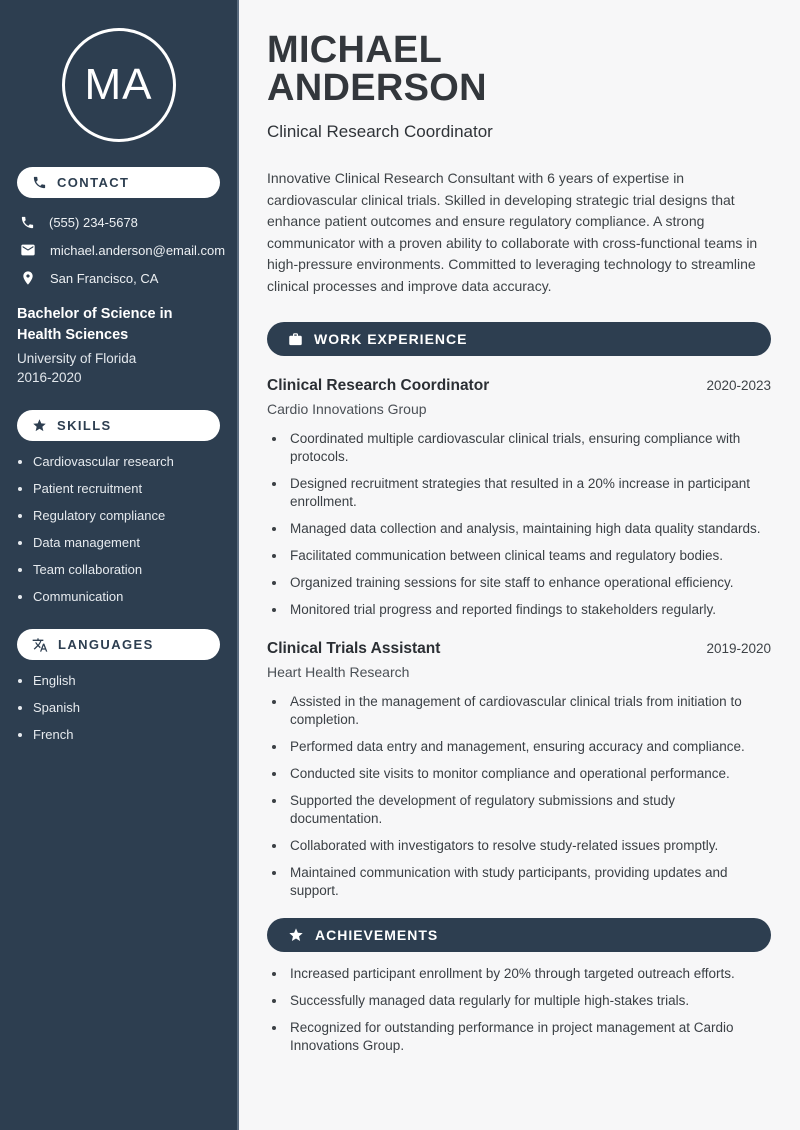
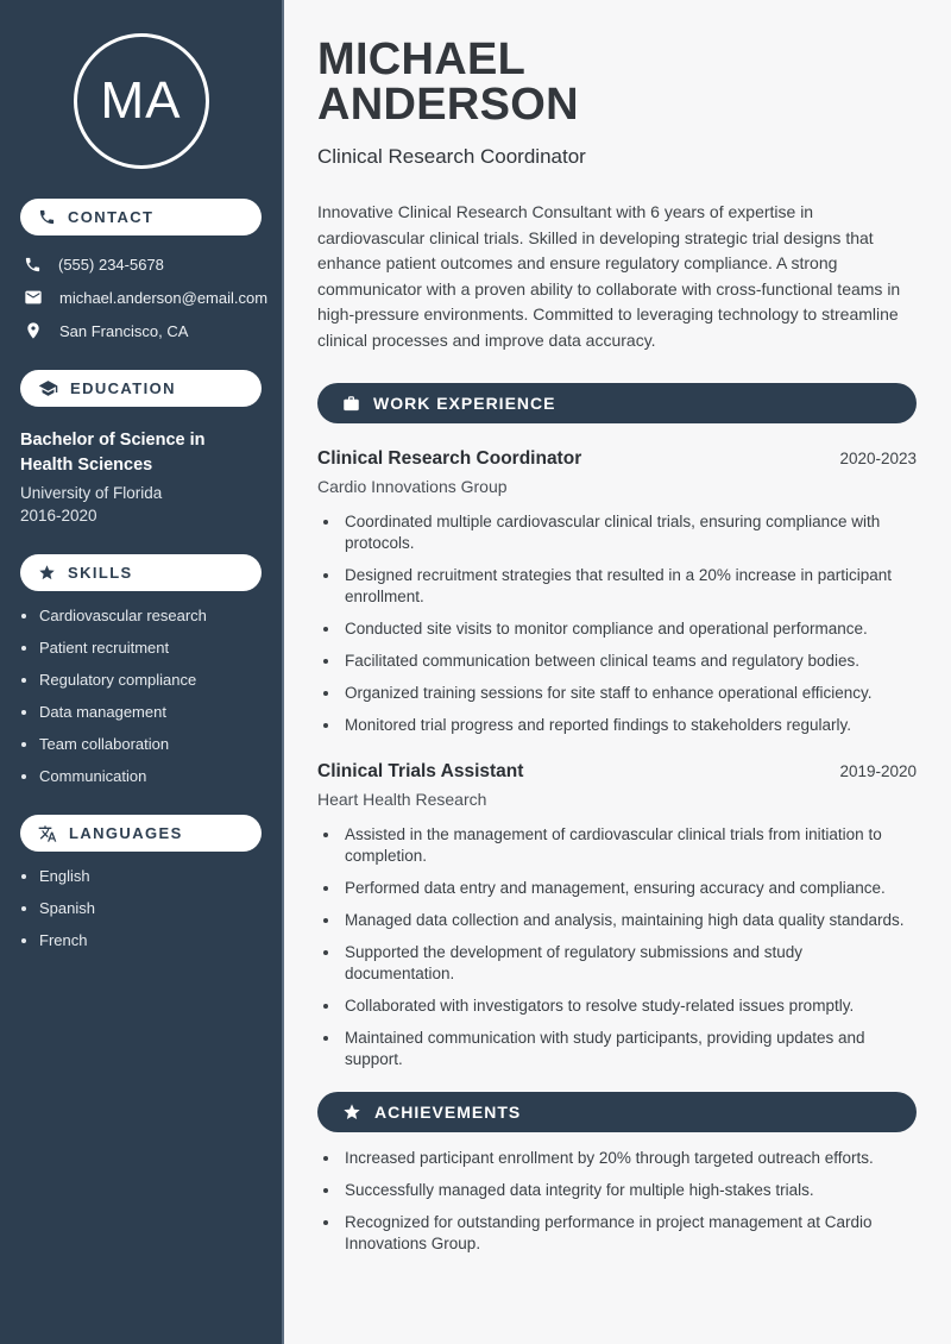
  MA
  CONTACT
  (555) 234-5678
  michael.anderson@email.com
  San Francisco, CA
+ EDUCATION
  Bachelor of Science in Health Sciences
  University of Florida
  2016-2020
  SKILLS
  Cardiovascular research
  Patient recruitment
  Regulatory compliance
  Data management
  Team collaboration
  Communication
  LANGUAGES
  English
  Spanish
  French
  MICHAEL ANDERSON
  Clinical Research Coordinator
  Innovative Clinical Research Consultant with 6 years of expertise in cardiovascular clinical trials. Skilled in developing strategic trial designs that enhance patient outcomes and ensure regulatory compliance. A strong communicator with a proven ability to collaborate with cross-functional teams in high-pressure environments. Committed to leveraging technology to streamline clinical processes and improve data accuracy.
  WORK EXPERIENCE
  Clinical Research Coordinator
  2020-2023
  Cardio Innovations Group
  Coordinated multiple cardiovascular clinical trials, ensuring compliance with protocols.
  Designed recruitment strategies that resulted in a 20% increase in participant enrollment.
- Managed data collection and analysis, maintaining high data quality standards.
+ Conducted site visits to monitor compliance and operational performance.
  Facilitated communication between clinical teams and regulatory bodies.
  Organized training sessions for site staff to enhance operational efficiency.
  Monitored trial progress and reported findings to stakeholders regularly.
  Clinical Trials Assistant
  2019-2020
  Heart Health Research
  Assisted in the management of cardiovascular clinical trials from initiation to completion.
  Performed data entry and management, ensuring accuracy and compliance.
- Conducted site visits to monitor compliance and operational performance.
+ Managed data collection and analysis, maintaining high data quality standards.
  Supported the development of regulatory submissions and study documentation.
  Collaborated with investigators to resolve study-related issues promptly.
  Maintained communication with study participants, providing updates and support.
  ACHIEVEMENTS
  Increased participant enrollment by 20% through targeted outreach efforts.
- Successfully managed data regularly for multiple high-stakes trials.
+ Successfully managed data integrity for multiple high-stakes trials.
  Recognized for outstanding performance in project management at Cardio Innovations Group.
